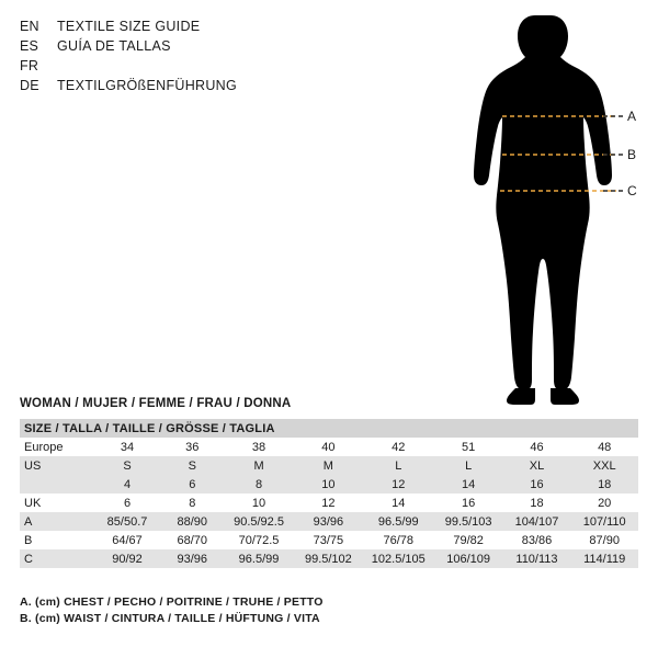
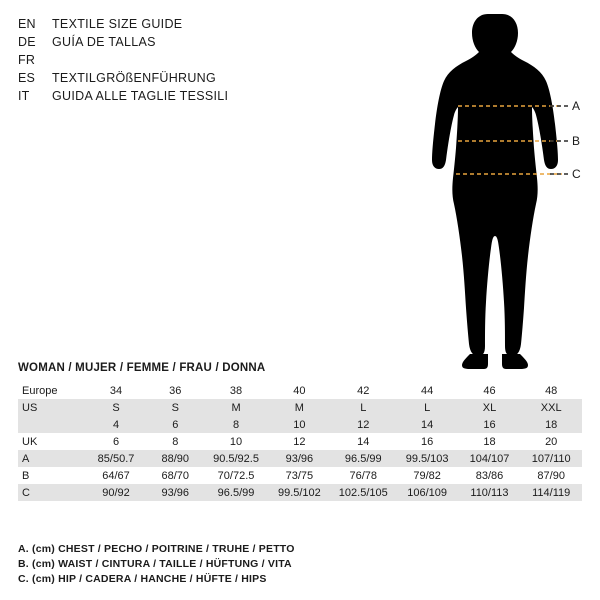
  EN
  TEXTILE SIZE GUIDE
- ES
+ DE
  GUÍA DE TALLAS
  FR
- DE
+ ES
  TEXTILGRÖßENFÜHRUNG
+ IT
+ GUIDA ALLE TAGLIE TESSILI
  A
  B
  C
  WOMAN / MUJER / FEMME / FRAU / DONNA
- SIZE / TALLA / TAILLE / GRÖSSE / TAGLIA
- Europe	34	36	38	40	42	51	46	48
+ Europe	34	36	38	40	42	44	46	48
  US	S	S	M	M	L	L	XL	XXL
  	4	6	8	10	12	14	16	18
  UK	6	8	10	12	14	16	18	20
  A	85/50.7	88/90	90.5/92.5	93/96	96.5/99	99.5/103	104/107	107/110
  B	64/67	68/70	70/72.5	73/75	76/78	79/82	83/86	87/90
  C	90/92	93/96	96.5/99	99.5/102	102.5/105	106/109	110/113	114/119
  A. (cm) CHEST / PECHO / POITRINE / TRUHE / PETTO
  B. (cm) WAIST / CINTURA / TAILLE / HÜFTUNG / VITA
+ C. (cm) HIP / CADERA / HANCHE / HÜFTE / HIPS
